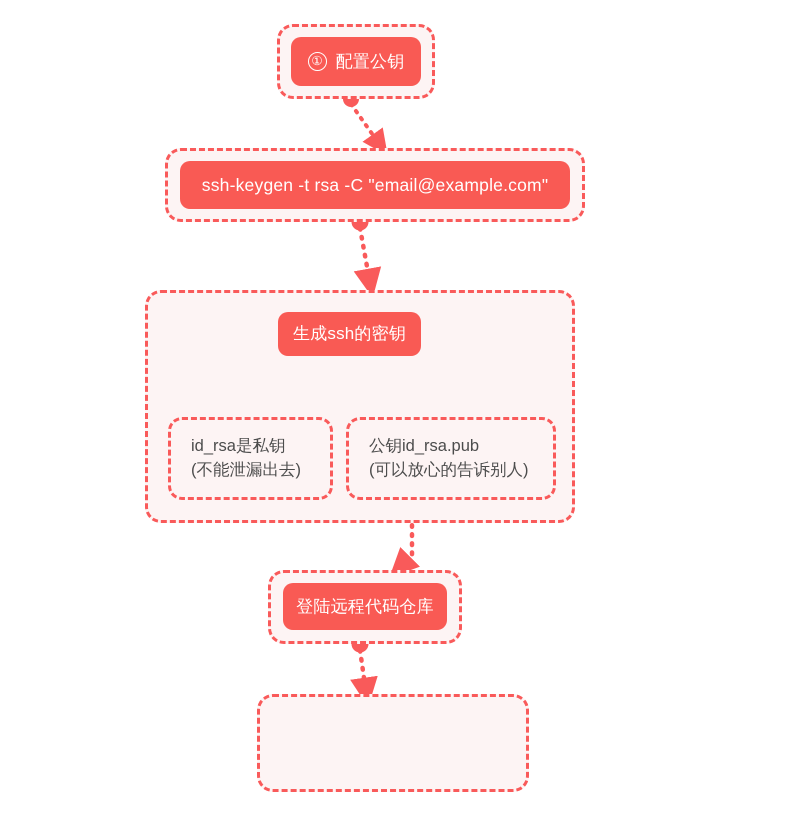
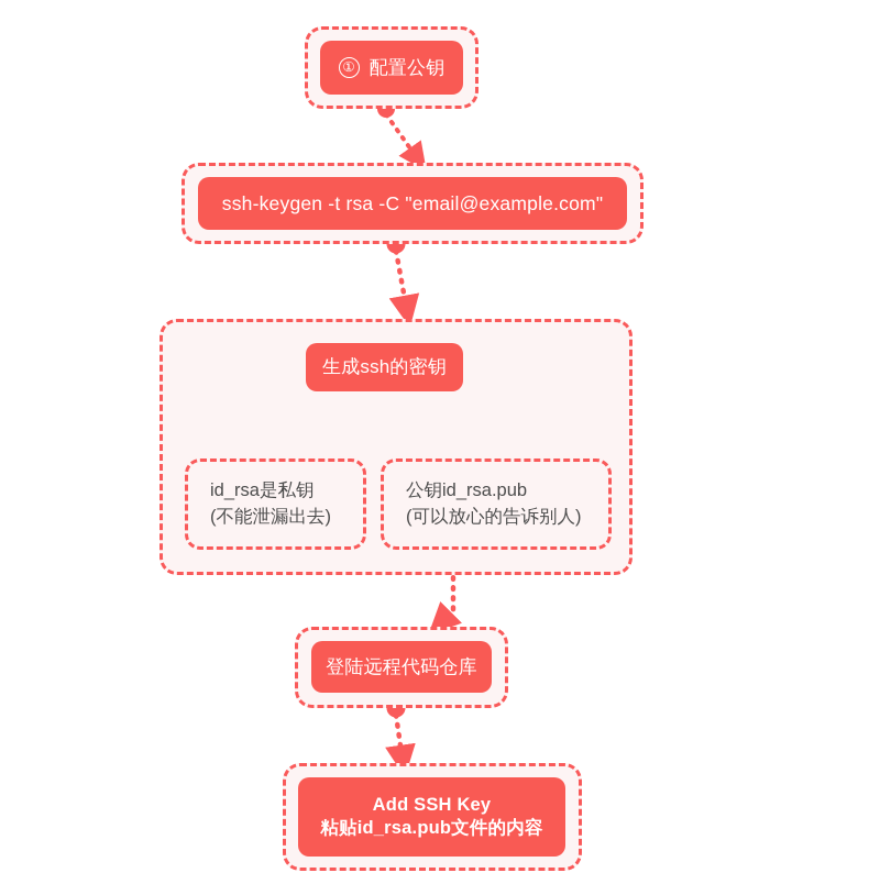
  ①
  配置公钥
  ssh-keygen -t rsa -C "email@example.com"
  生成ssh的密钥
  id_rsa是私钥
  (不能泄漏出去)
  公钥id_rsa.pub
  (可以放心的告诉别人)
  登陆远程代码仓库
+ Add SSH Key
+ 粘贴id_rsa.pub文件的内容
